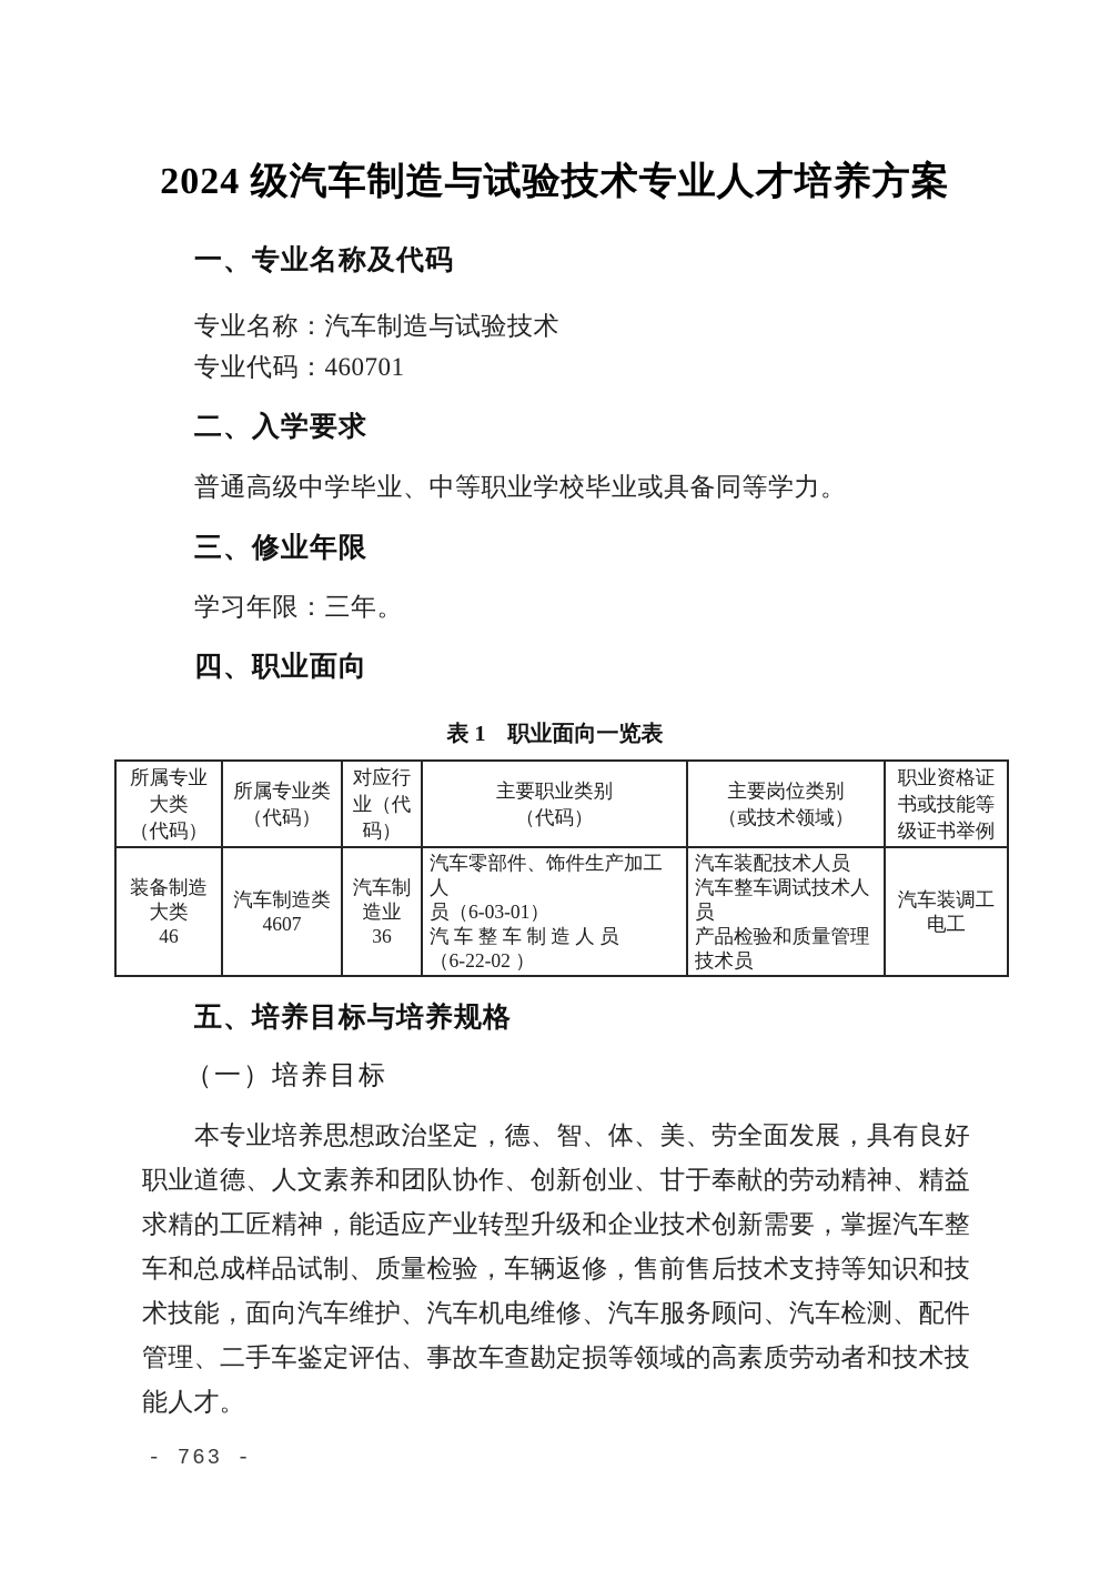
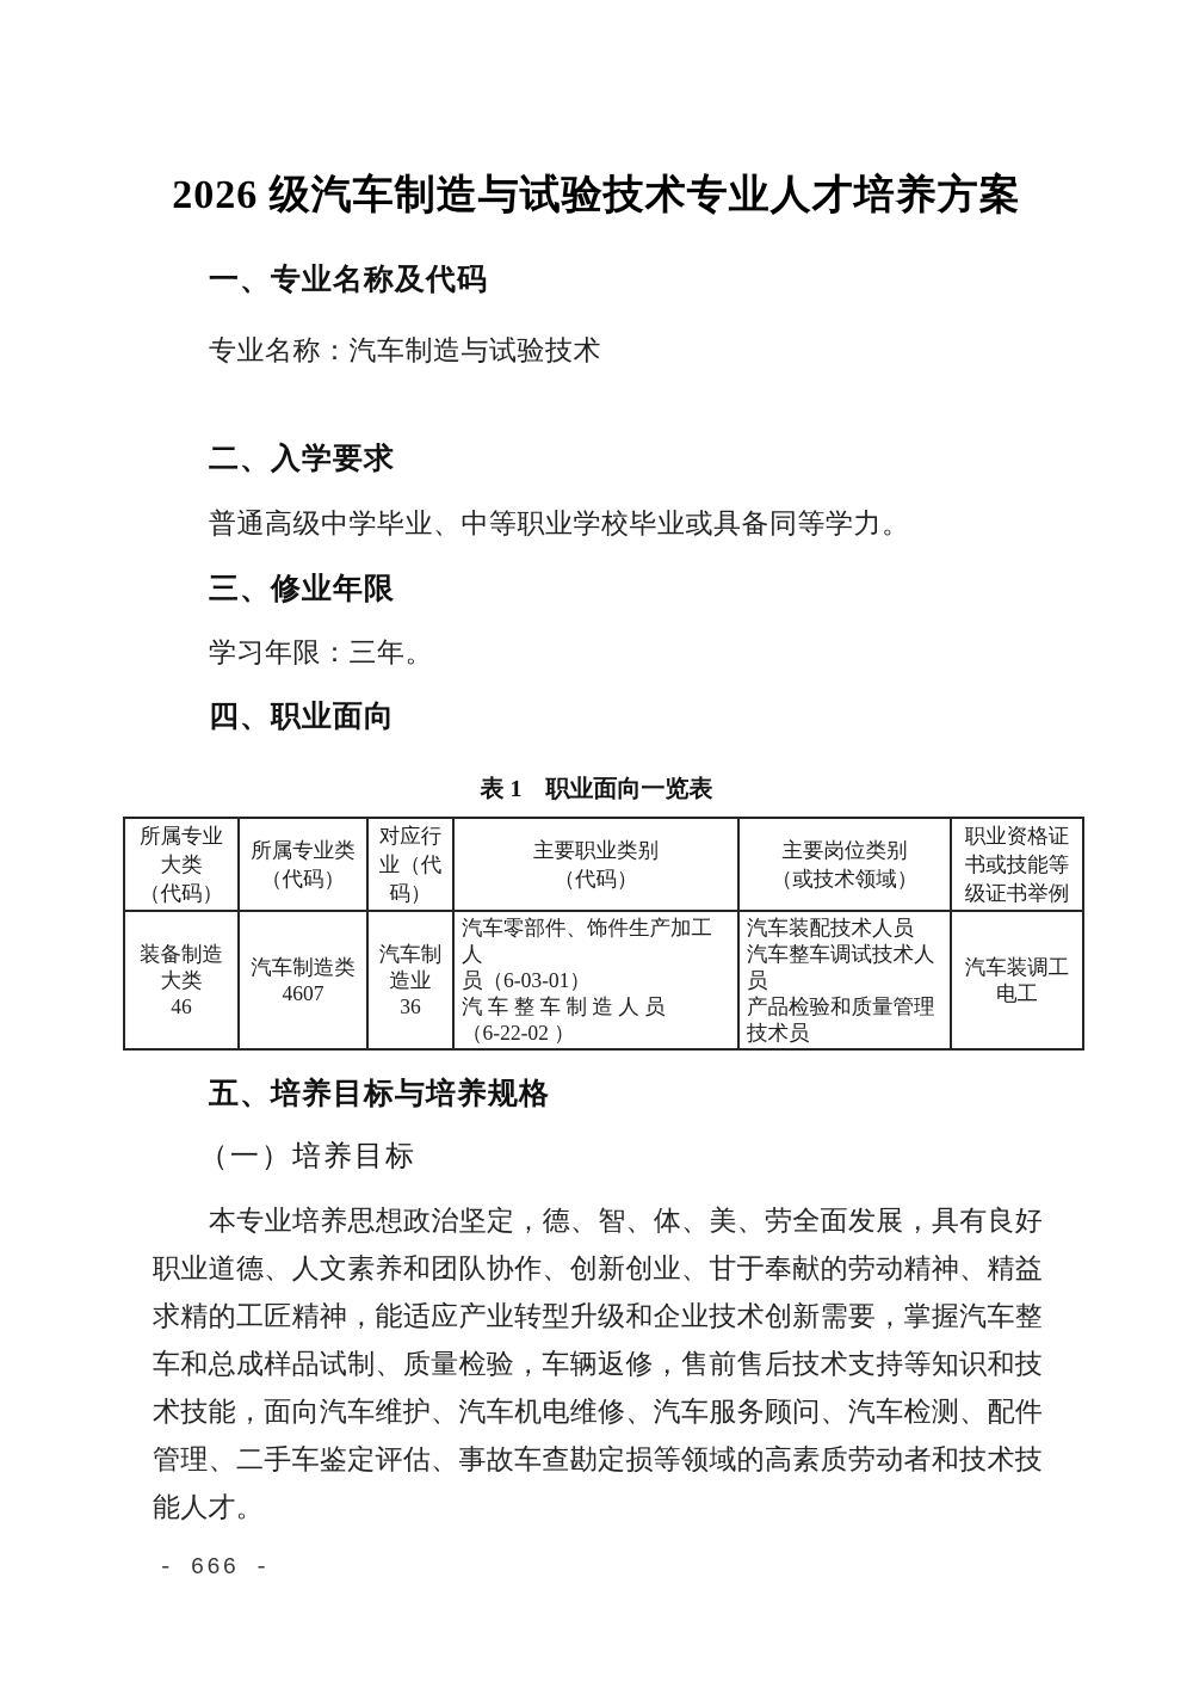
- 2024 级汽车制造与试验技术专业人才培养方案
+ 2026 级汽车制造与试验技术专业人才培养方案
  一、专业名称及代码
  专业名称：汽车制造与试验技术
- 专业代码：460701
  二、入学要求
  普通高级中学毕业、中等职业学校毕业或具备同等学力。
  三、修业年限
  学习年限：三年。
  四、职业面向
  表 1 职业面向一览表
  所属专业 大类 （代码）	所属专业类 （代码）	对应行 业（代 码）	主要职业类别 （代码）	主要岗位类别 （或技术领域）	职业资格证 书或技能等 级证书举例
  装备制造 大类 46	汽车制造类 4607	汽车制 造业 36	汽车零部件、饰件生产加工人 员（6-03-01） 汽 车 整 车 制 造 人 员 （6-22-02 ）	汽车装配技术人员 汽车整车调试技术人 员 产品检验和质量管理 技术员	汽车装调工 电工
  五、培养目标与培养规格
  （一）培养目标
  本专业培养思想政治坚定，德、智、体、美、劳全面发展，具有良好职业道德、人文素养和团队协作、创新创业、甘于奉献的劳动精神、精益求精的工匠精神，能适应产业转型升级和企业技术创新需要，掌握汽车整车和总成样品试制、质量检验，车辆返修，售前售后技术支持等知识和技术技能，面向汽车维护、汽车机电维修、汽车服务顾问、汽车检测、配件管理、二手车鉴定评估、事故车查勘定损等领域的高素质劳动者和技术技能人才。
- - 763 -
+ - 666 -
